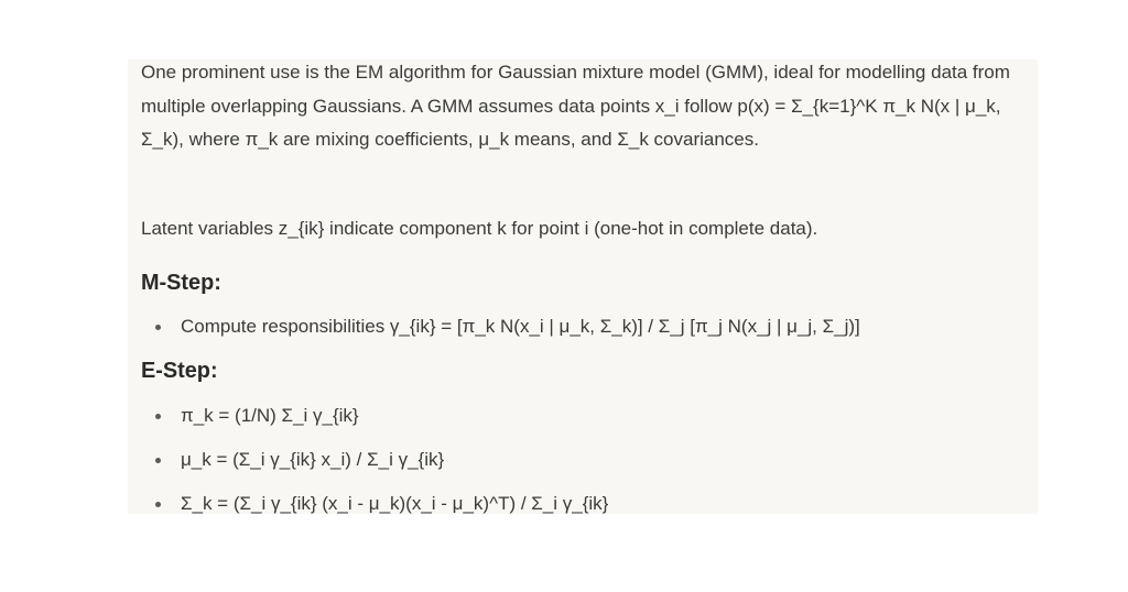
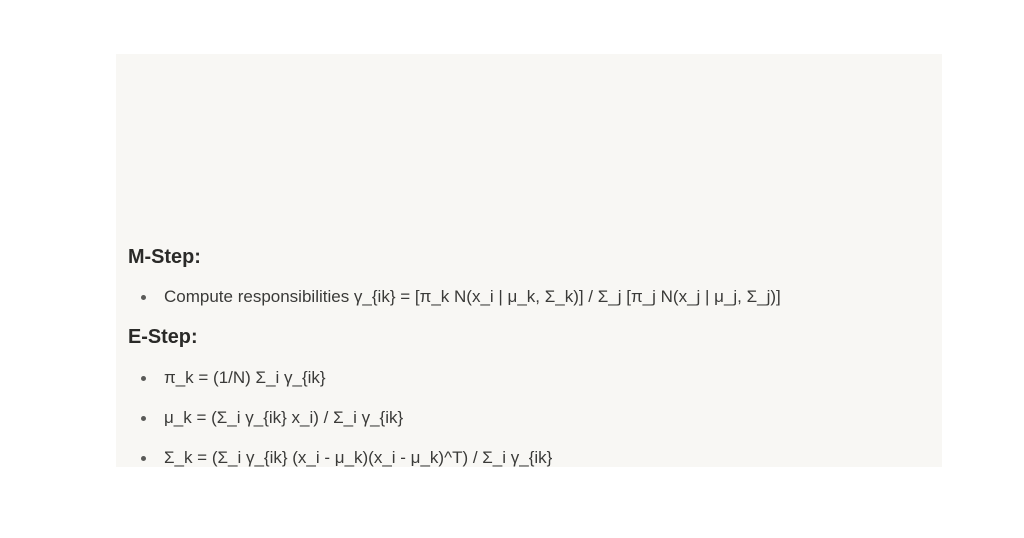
- One prominent use is the EM algorithm for Gaussian mixture model (GMM), ideal for modelling data from multiple overlapping Gaussians. A GMM assumes data points x_i follow p(x) = Σ_{k=1}^K π_k N(x | μ_k, Σ_k), where π_k are mixing coefficients, μ_k means, and Σ_k covariances.
- Latent variables z_{ik} indicate component k for point i (one-hot in complete data).
  M-Step:
  Compute responsibilities γ_{ik} = [π_k N(x_i | μ_k, Σ_k)] / Σ_j [π_j N(x_j | μ_j, Σ_j)]
  E-Step:
  π_k = (1/N) Σ_i γ_{ik}
  μ_k = (Σ_i γ_{ik} x_i) / Σ_i γ_{ik}
  Σ_k = (Σ_i γ_{ik} (x_i - μ_k)(x_i - μ_k)^T) / Σ_i γ_{ik}
